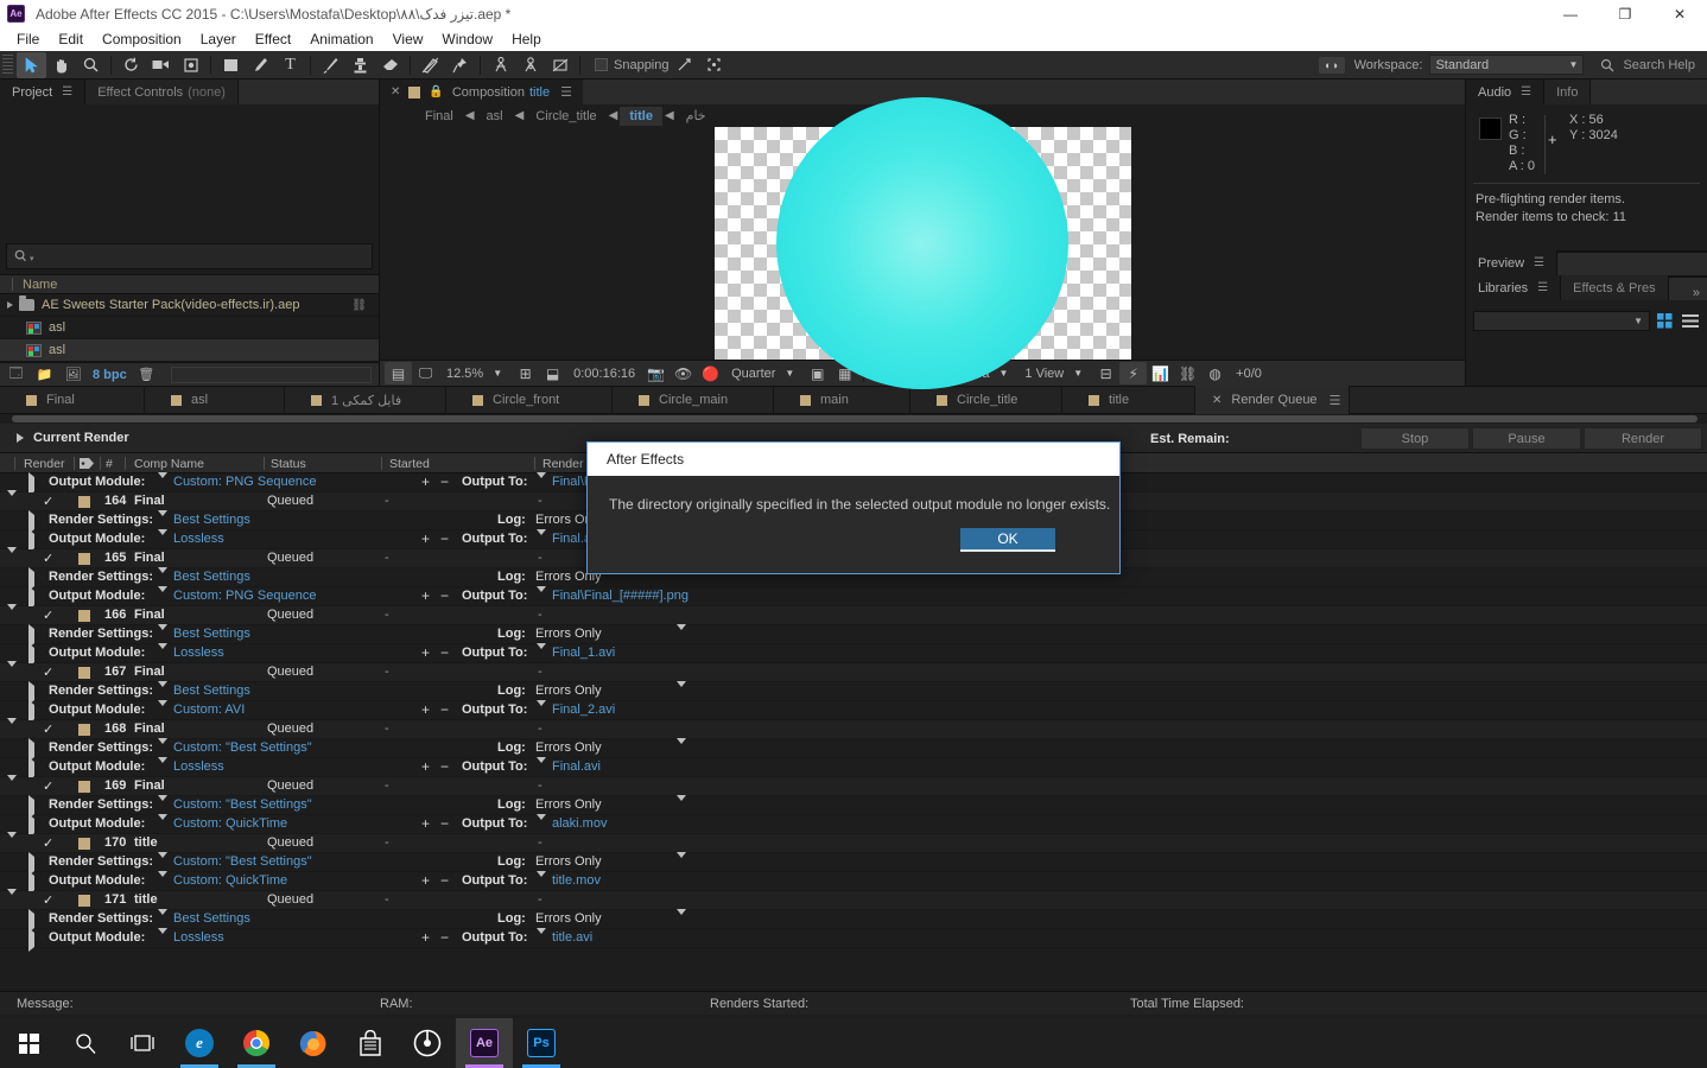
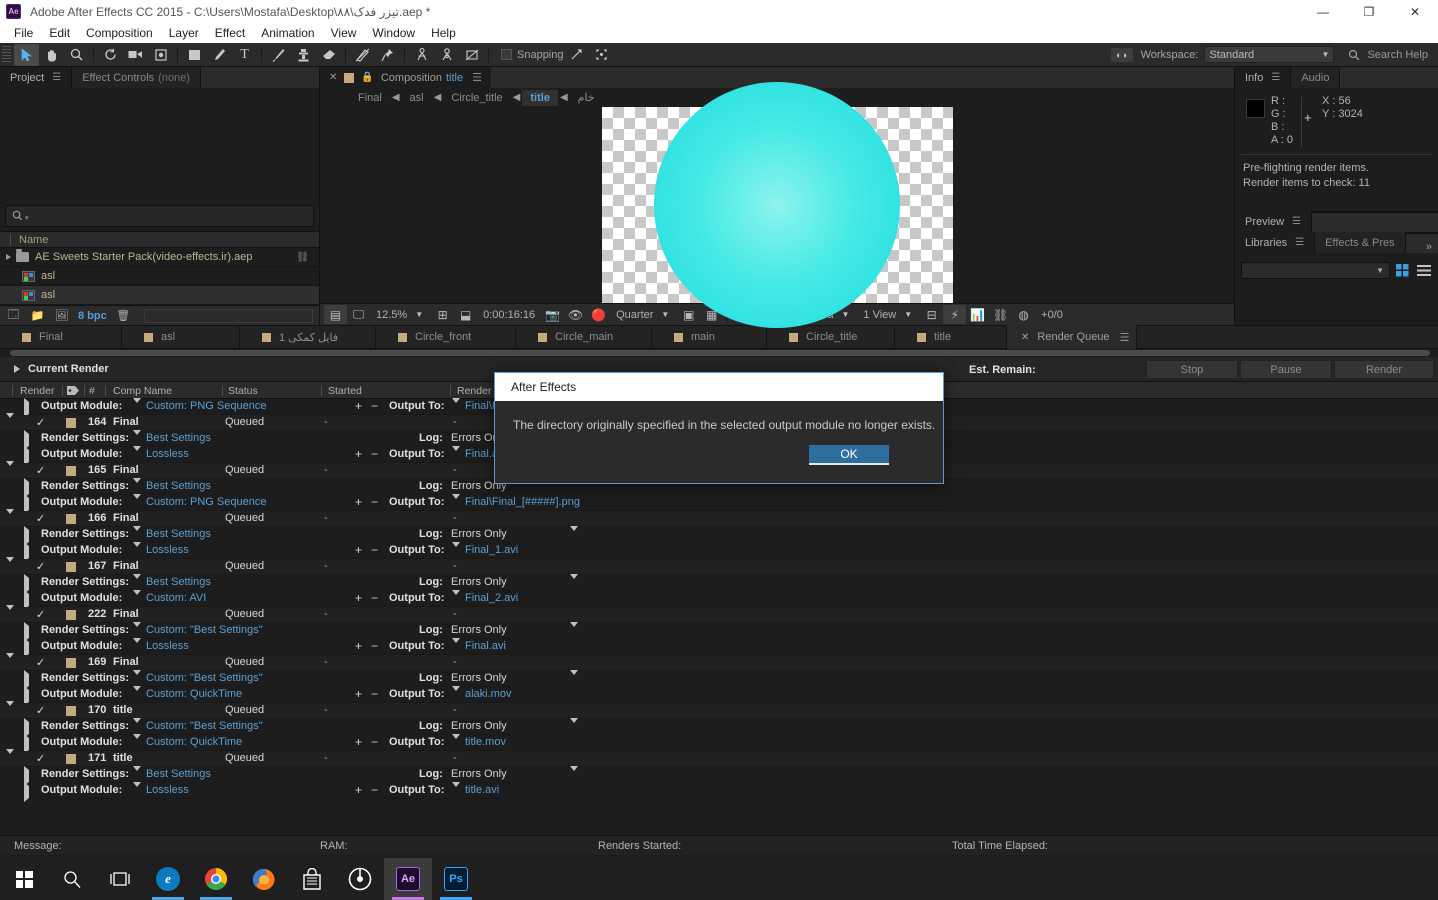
  Ae
  Adobe After Effects CC 2015 - C:\Users\Mostafa\Desktop\۸۸\تیزر فدک.aep *
  —
  ❐
  ✕
  File
  Edit
  Composition
  Layer
  Effect
  Animation
  View
  Window
  Help
  T
  Snapping
  ◐◑
  Workspace:
  Standard
  ▼
  Search Help
  Project
  ☰
  Effect Controls
  (none)
  Name
  AE Sweets Starter Pack(video-effects.ir).aep
  ⛓
  asl
  asl
  🗔
  📁
  🖼
  8 bpc
  🗑
  ✕
  🔒
  Composition
  title
  ☰
  Final
  ◀
  asl
  ◀
  Circle_title
  ◀
  title
  ◀
  خام
  ▤
  🖵
  12.5%
  ▼
  ⊞
  ⬓
  0:00:16:16
  📷
  👁
  🔴
  Quarter
  ▼
  ▣
  ▦
  ▼
  1 View
  ▼
  ⊟
  ⚡
  📊
  ⛓
  ◍
  +0/0
- Audio
+ Info
  ☰
- Info
+ Audio
  R :
  G :
  B :
  A : 0
  +
  X : 56
  Y : 3024
  Pre-flighting render items.
  Render items to check: 11
  Preview
  ☰
  Libraries
  ☰
  Effects & Pres
  »
  ▼
  Final
  asl
  فایل کمکی 1
  Circle_front
  Circle_main
  main
  Circle_title
  title
  ✕
  Render Queue
  ☰
  Current Render
  Est. Remain:
  Stop
  Pause
  Render
  Render
  #
  Comp Name
  Status
  Started
  Render
  Output Module:
  Custom: PNG Sequence
  +
  −
  Output To:
  Final\
  ✓
  164
  Final
  Queued
  -
  -
  Render Settings:
  Best Settings
  Log:
  Errors O
  Output Module:
  Lossless
  +
  −
  Output To:
  ✓
  165
  Final
  Queued
  -
  -
  Render Settings:
  Best Settings
  Log:
  Errors Only
  Output Module:
  Custom: PNG Sequence
  +
  −
  Output To:
  Final\Final_[#####].png
  ✓
  166
  Final
  Queued
  -
  -
  Render Settings:
  Best Settings
  Log:
  Errors Only
  Output Module:
  Lossless
  +
  −
  Output To:
  Final_1.avi
  ✓
  167
  Final
  Queued
  -
  -
  Render Settings:
  Best Settings
  Log:
  Errors Only
  Output Module:
  Custom: AVI
  +
  −
  Output To:
  Final_2.avi
  ✓
- 168
+ 222
  Final
  Queued
  -
  -
  Render Settings:
  Custom: "Best Settings"
  Log:
  Errors Only
  Output Module:
  Lossless
  +
  −
  Output To:
  Final.avi
  ✓
  169
  Final
  Queued
  -
  -
  Render Settings:
  Custom: "Best Settings"
  Log:
  Errors Only
  Output Module:
  Custom: QuickTime
  +
  −
  Output To:
  alaki.mov
  ✓
  170
  title
  Queued
  -
  -
  Render Settings:
  Custom: "Best Settings"
  Log:
  Errors Only
  Output Module:
  Custom: QuickTime
  +
  −
  Output To:
  title.mov
  ✓
  171
  title
  Queued
  -
  -
  Render Settings:
  Best Settings
  Log:
  Errors Only
  Output Module:
  Lossless
  +
  −
  Output To:
  title.avi
  Message:
  RAM:
  Renders Started:
  Total Time Elapsed:
  After Effects
  The directory originally specified in the selected output module no longer exists.
  OK
  e
  Ae
  Ps
